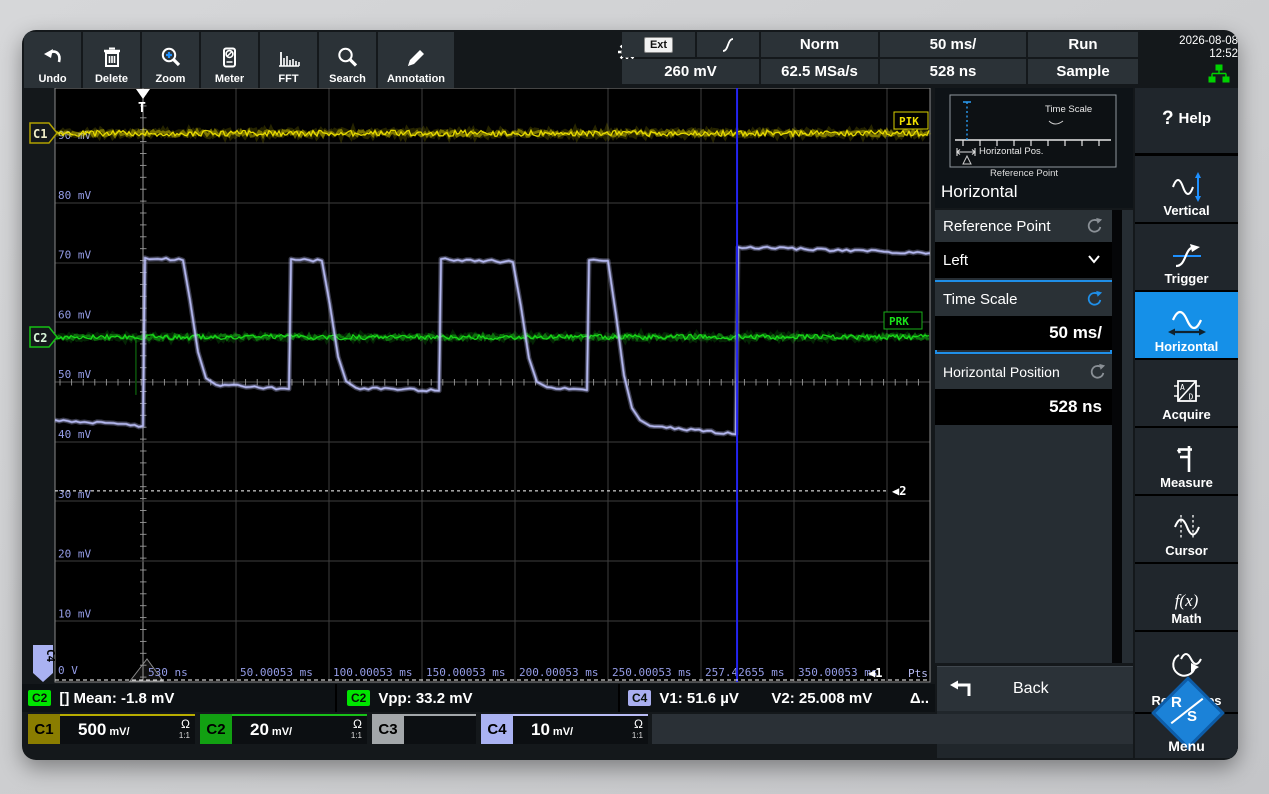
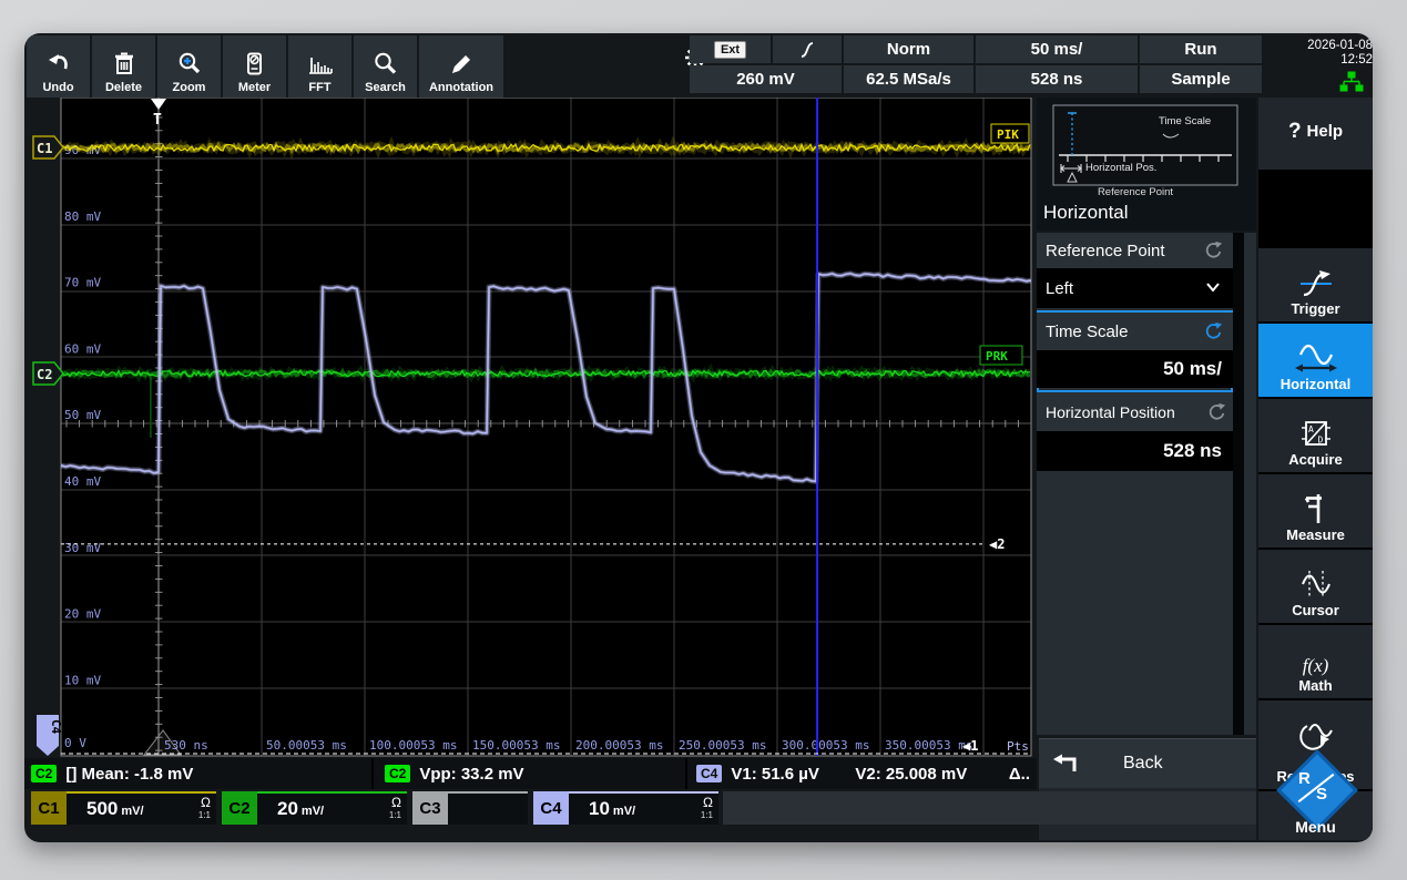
  Undo
  Delete
  Zoom
  Meter
  FFT
  Search
  Annotation
  Ext
  Norm
  50 ms/
  Run
  260 mV
  62.5 MSa/s
  528 ns
  Sample
- 2026-08-08
+ 2026-01-08
  12:52
  90 mV
  80 mV
  70 mV
  60 mV
  50 mV
  40 mV
  30 mV
  20 mV
  10 mV
  0 V
  530 ns
  50.00053 ms
  100.00053 ms
  150.00053 ms
  200.00053 ms
  250.00053 ms
- 257.42655 ms
+ 300.00053 ms
  350.00053 ms
  ◀2
  ◀1
  Pts
  PIK
  PRK
  C1
  C2
  T
  Time Scale
  Horizontal Pos.
  Reference Point
  Horizontal
  Reference Point
  Left
  Time Scale
  50 ms/
  Horizontal Position
  528 ns
  Back
  ?
  Help
- Vertical
  Trigger
  Horizontal
  A
  D
  Acquire
  Measure
  Cursor
  f(x)
  Math
  R
  S
  Menu
  C2
  [] Mean: -1.8 mV
  C2
  Vpp: 33.2 mV
  C4
  V1: 51.6 µV
  V2: 25.008 mV
  Δ..
  C1
  500
  mV/
  Ω
  1:1
  C2
  20
  mV/
  Ω
  1:1
  C3
  C4
  10
  mV/
  Ω
  1:1
